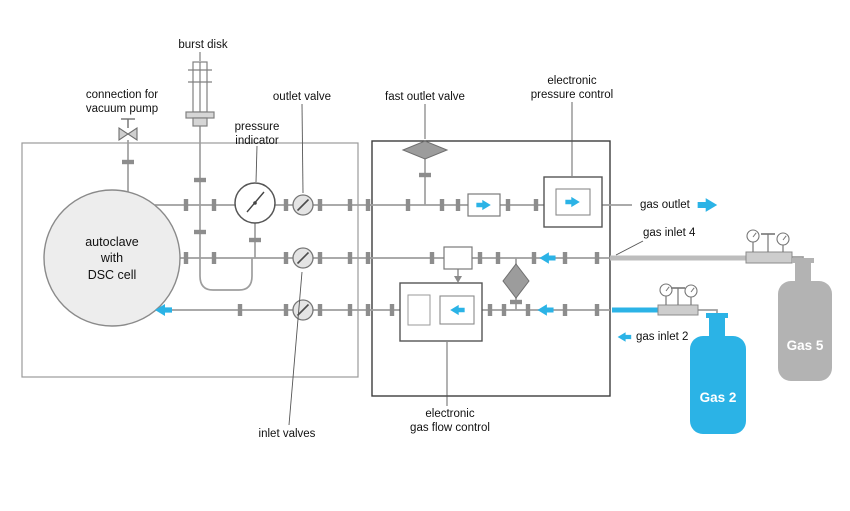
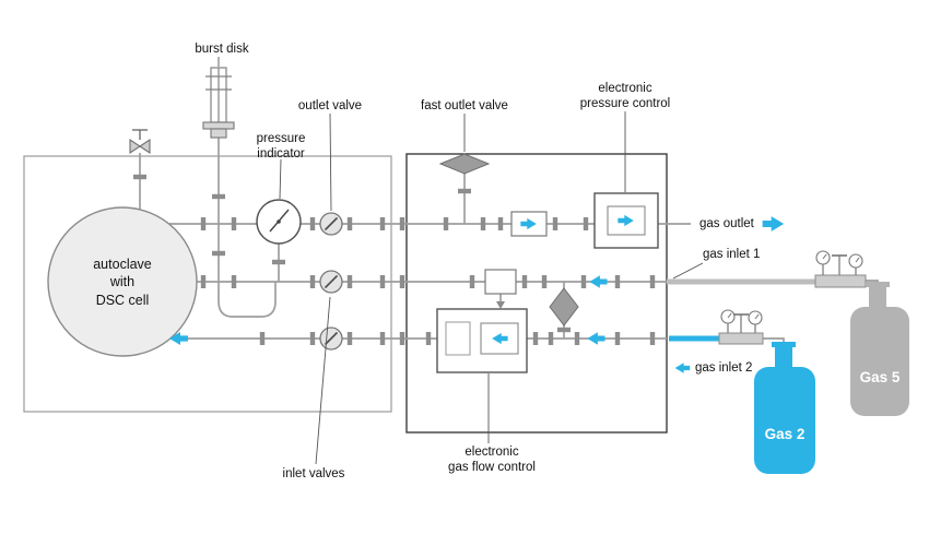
  burst disk
- connection for
- vacuum pump
  pressure
  indicator
  outlet valve
  fast outlet valve
  electronic
  pressure control
  gas outlet
- gas inlet 4
+ gas inlet 1
  gas inlet 2
  inlet valves
  electronic
  gas flow control
  autoclave
  with
  DSC cell
  Gas 5
  Gas 2
